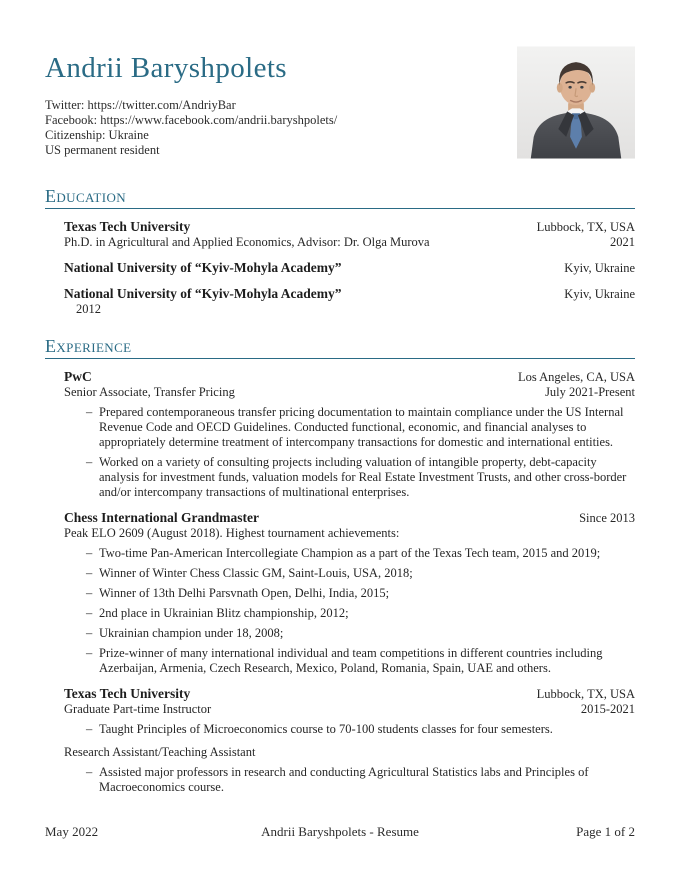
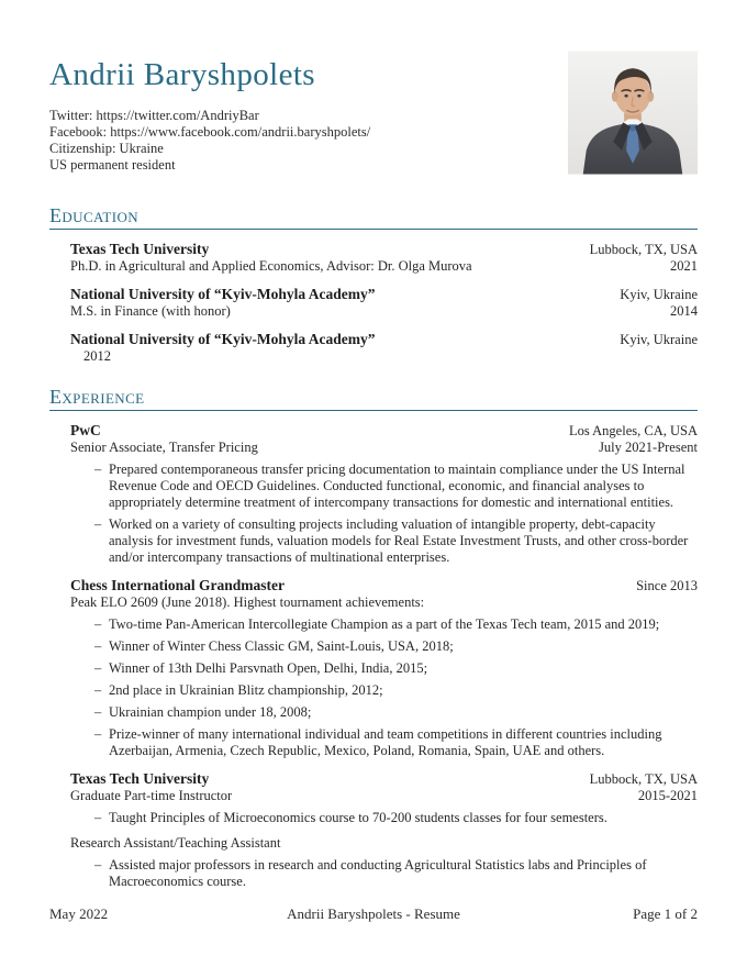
  Andrii Baryshpolets
  Twitter: https://twitter.com/AndriyBar
  Facebook: https://www.facebook.com/andrii.baryshpolets/
  Citizenship: Ukraine
  US permanent resident
  Education
  Texas Tech University
  Lubbock, TX, USA
  Ph.D. in Agricultural and Applied Economics, Advisor: Dr. Olga Murova
  2021
  National University of “Kyiv-Mohyla Academy”
  Kyiv, Ukraine
+ M.S. in Finance (with honor)
+ 2014
  National University of “Kyiv-Mohyla Academy”
  Kyiv, Ukraine
  2012
  Experience
  PwC
  Los Angeles, CA, USA
  Senior Associate, Transfer Pricing
  July 2021-Present
  –
  Prepared contemporaneous transfer pricing documentation to maintain compliance under the US Internal Revenue Code and OECD Guidelines. Conducted functional, economic, and financial analyses to appropriately determine treatment of intercompany transactions for domestic and international entities.
  –
  Worked on a variety of consulting projects including valuation of intangible property, debt-capacity analysis for investment funds, valuation models for Real Estate Investment Trusts, and other cross-border and/or intercompany transactions of multinational enterprises.
  Chess International Grandmaster
  Since 2013
- Peak ELO 2609 (August 2018). Highest tournament achievements:
+ Peak ELO 2609 (June 2018). Highest tournament achievements:
  –
  Two-time Pan-American Intercollegiate Champion as a part of the Texas Tech team, 2015 and 2019;
  –
  Winner of Winter Chess Classic GM, Saint-Louis, USA, 2018;
  –
  Winner of 13th Delhi Parsvnath Open, Delhi, India, 2015;
  –
  2nd place in Ukrainian Blitz championship, 2012;
  –
  Ukrainian champion under 18, 2008;
  –
- Prize-winner of many international individual and team competitions in different countries including Azerbaijan, Armenia, Czech Research, Mexico, Poland, Romania, Spain, UAE and others.
+ Prize-winner of many international individual and team competitions in different countries including Azerbaijan, Armenia, Czech Republic, Mexico, Poland, Romania, Spain, UAE and others.
  Texas Tech University
  Lubbock, TX, USA
  Graduate Part-time Instructor
  2015-2021
  –
- Taught Principles of Microeconomics course to 70-100 students classes for four semesters.
+ Taught Principles of Microeconomics course to 70-200 students classes for four semesters.
  Research Assistant/Teaching Assistant
  –
  Assisted major professors in research and conducting Agricultural Statistics labs and Principles of Macroeconomics course.
  May 2022
  Andrii Baryshpolets - Resume
  Page 1 of 2
